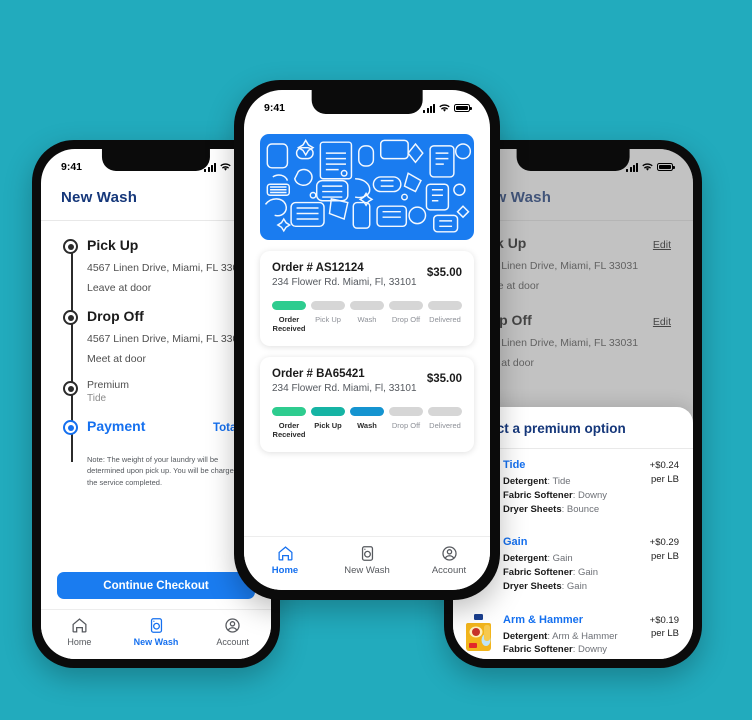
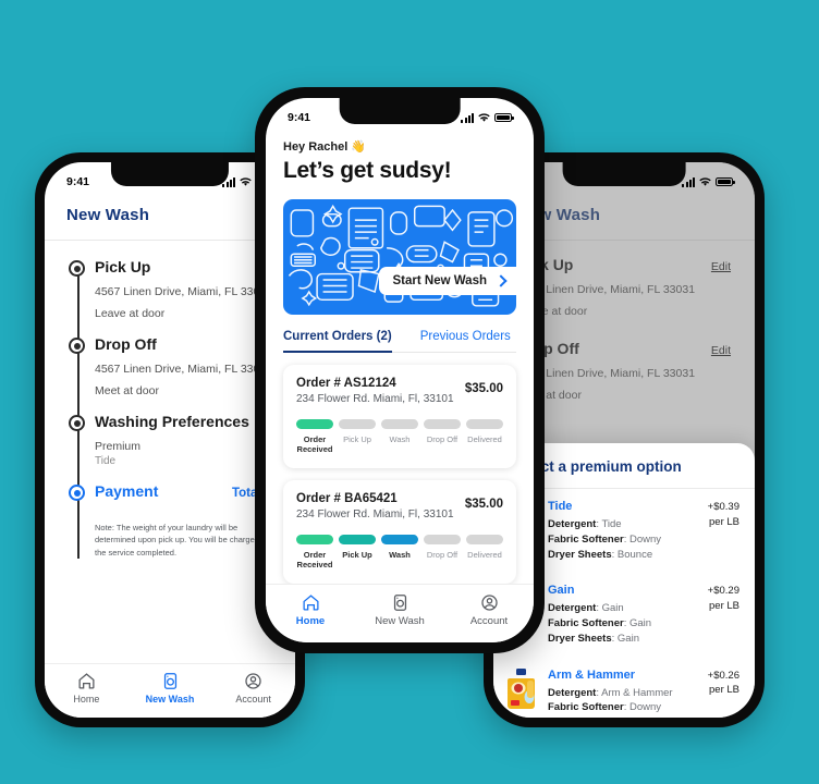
  9:41
  New Wash
  Pick Up
  4567 Linen Drive, Miami, FL 33
  Leave at door
  Drop Off
  4567 Linen Drive, Miami, FL 33
  Meet at door
+ Washing Preferences
  Premium
  Tide
  Payment
  Note: The weight of your laundry will be determined upon pick up. You will be charge the service completed.
- Continue Checkout
  Home
  New Wash
  Account
  w Wash
  Edit
  Linen Drive, Miami, FL 33031
  Edit
  Linen Drive, Miami, FL 33031
  ct a premium option
  Tide
  Detergent: Tide
  Fabric Softener: Downy
  Dryer Sheets: Bounce
- +$0.24
+ +$0.39
  per LB
  Gain
  Detergent: Gain
  Fabric Softener: Gain
  Dryer Sheets: Gain
  +$0.29
  per LB
  Arm & Hammer
  Detergent: Arm & Hammer
  Fabric Softener: Downy
- +$0.19
+ +$0.26
  per LB
  9:41
+ Hey Rachel 👋
+ Let’s get sudsy!
+ Start New Wash
+ Current Orders (2)
+ Previous Orders
  Order # AS12124
  234 Flower Rd. Miami, Fl, 33101
  $35.00
  Order Received
  Pick Up
  Wash
  Drop Off
  Delivered
  Order # BA65421
  234 Flower Rd. Miami, Fl, 33101
  $35.00
  Order Received
  Pick Up
  Wash
  Drop Off
  Delivered
  Home
  New Wash
  Account
